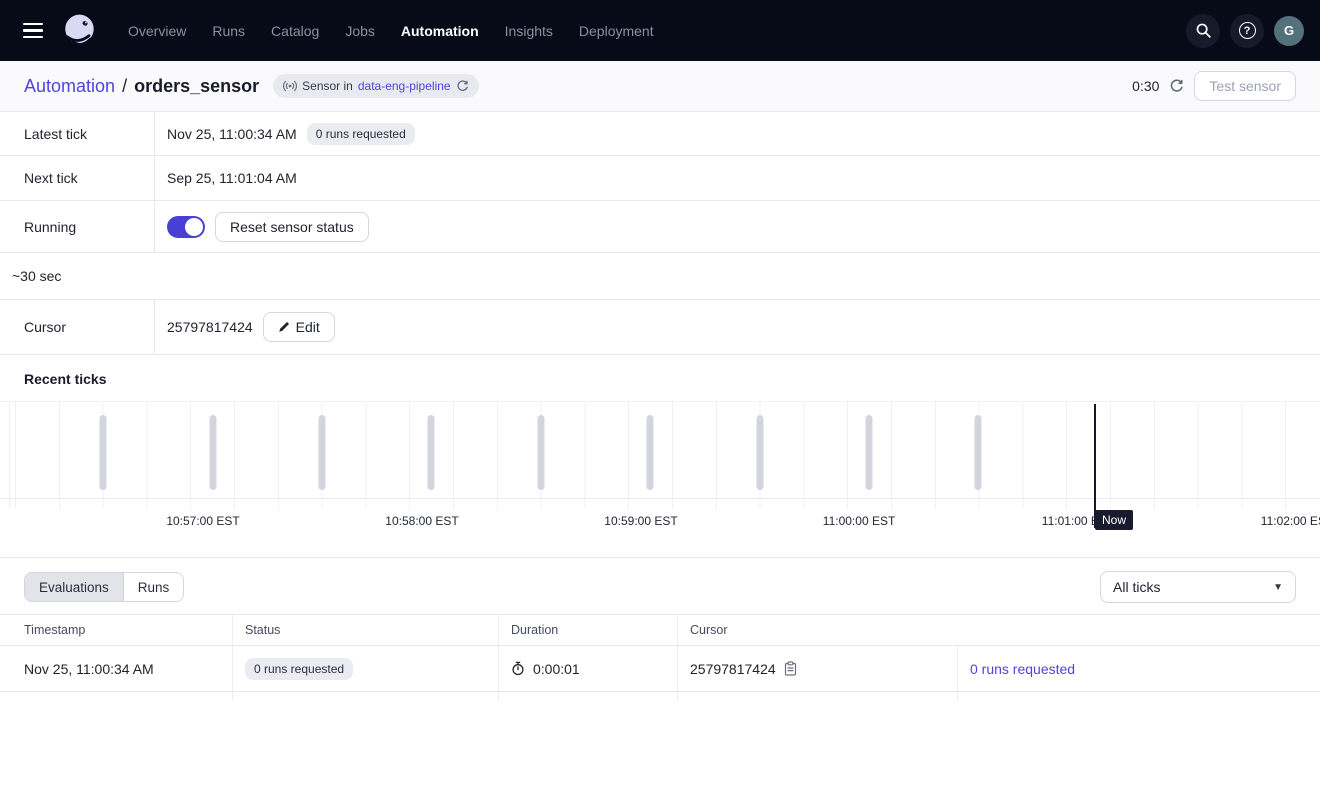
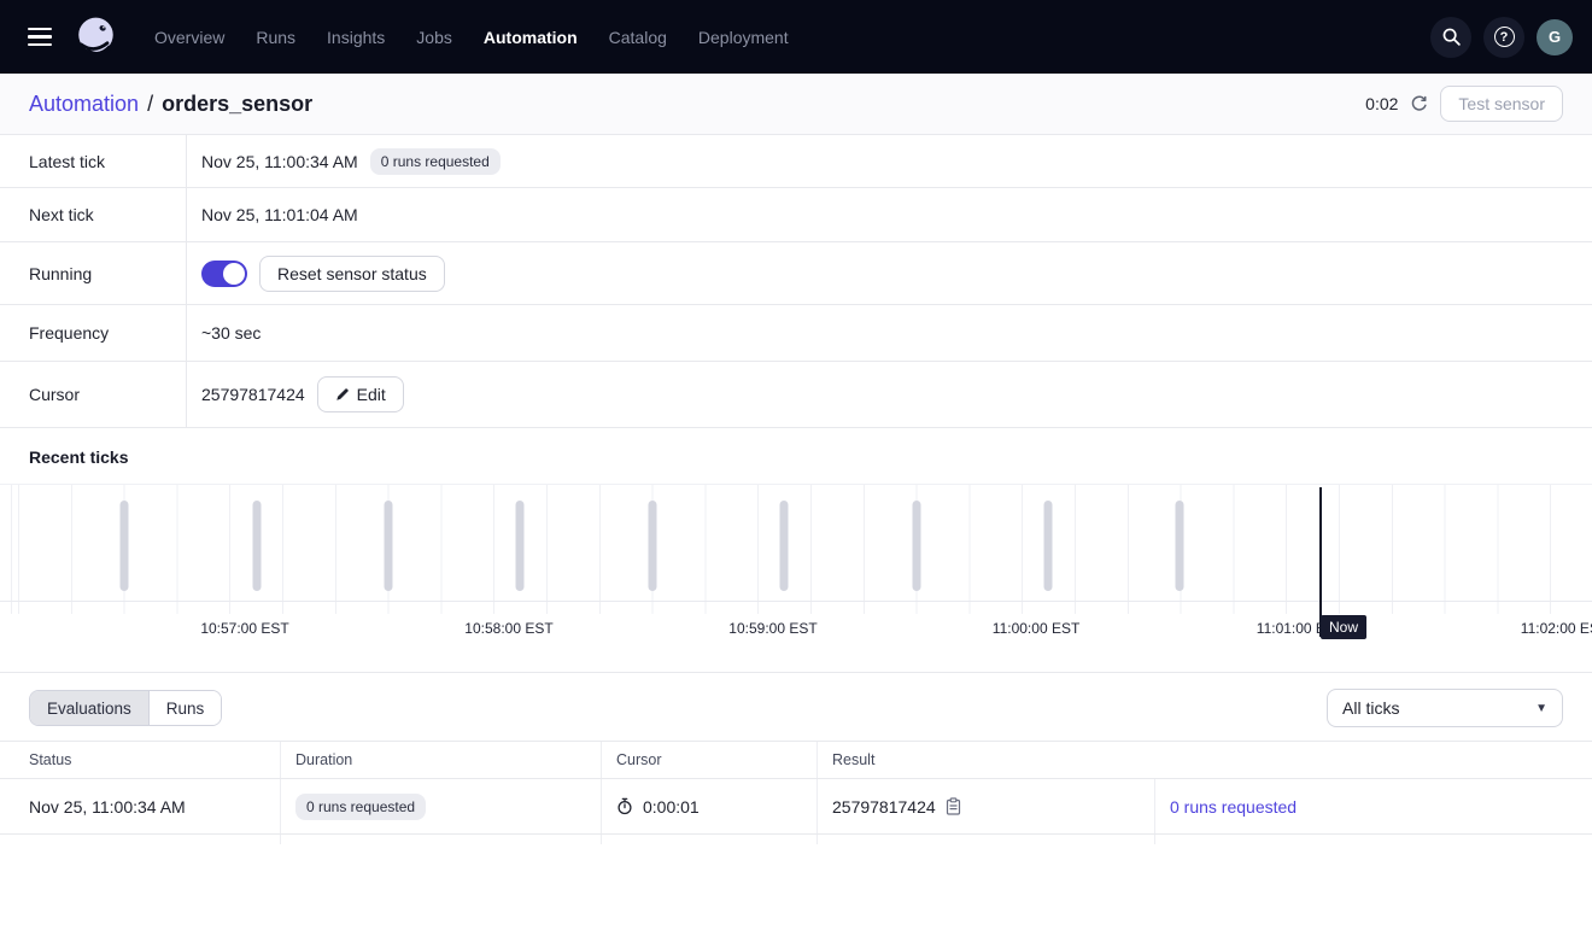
  Overview
  Runs
- Catalog
+ Insights
  Jobs
  Automation
- Insights
+ Catalog
  Deployment
  ?
  G
  Automation
  /
  orders_sensor
- Sensor in
- data-eng-pipeline
- 0:30
+ 0:02
  Test sensor
  Latest tick
  Nov 25, 11:00:34 AM
  0 runs requested
  Next tick
- Sep 25, 11:01:04 AM
+ Nov 25, 11:01:04 AM
  Running
  Reset sensor status
+ Frequency
  ~30 sec
  Cursor
  25797817424
  Edit
  Recent ticks
  10:57:00 EST
  10:58:00 EST
  10:59:00 EST
  11:00:00 EST
  11:01:00
  11:02:00 E
  Now
  Evaluations
  Runs
  All ticks
  ▼
- Timestamp
  Status
  Duration
  Cursor
+ Result
  Nov 25, 11:00:34 AM
  0 runs requested
  0:00:01
  25797817424
  0 runs requested
